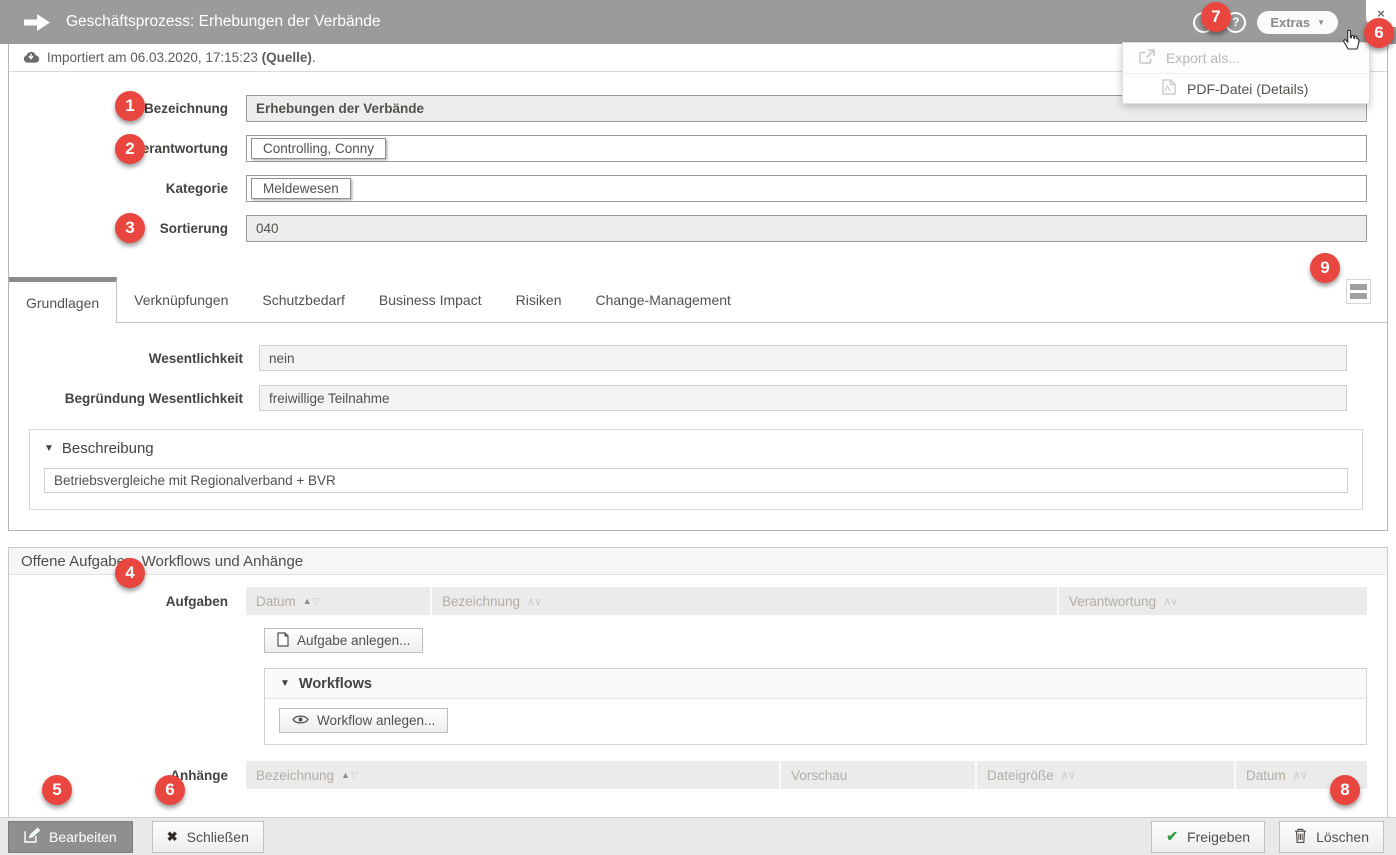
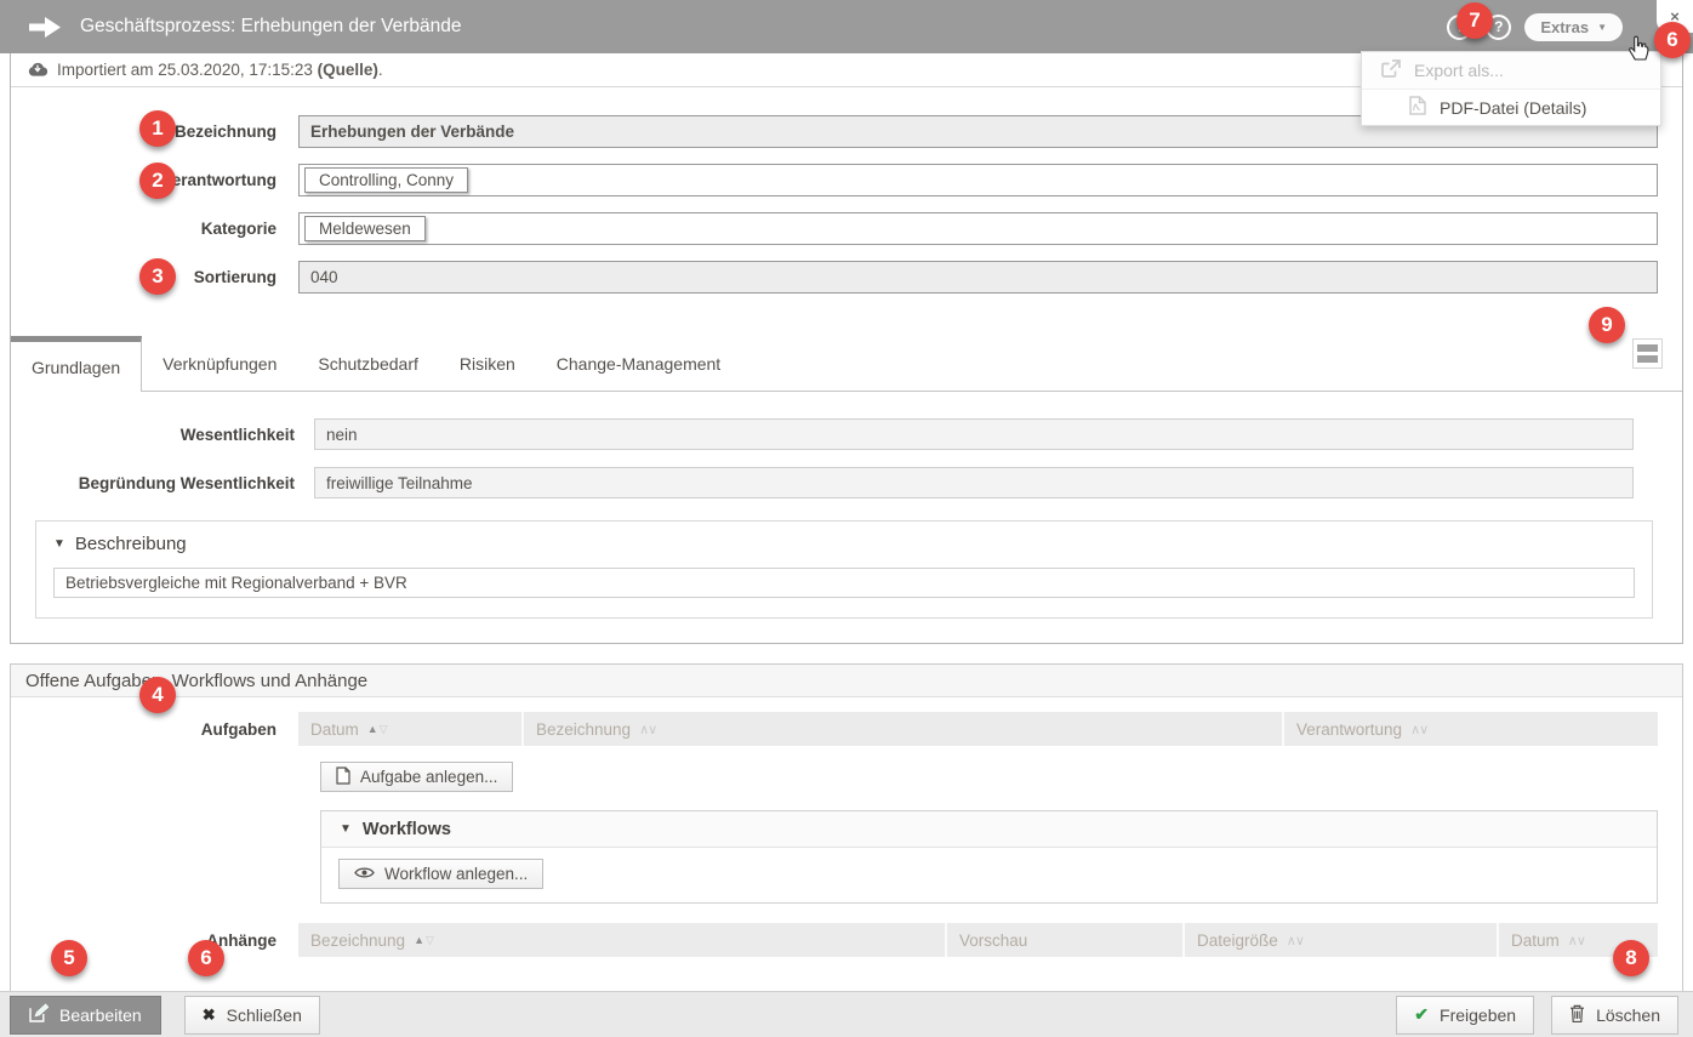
  Geschäftsprozess: Erhebungen der Verbände
  ?
  Extras
  ▼
  ×
  Export als...
  PDF-Datei (Details)
- Importiert am 06.03.2020, 17:15:23 (Quelle).
+ Importiert am 25.03.2020, 17:15:23 (Quelle).
  Bezeichnung
  Erhebungen der Verbände
  erantwortung
  Controlling, Conny
  Kategorie
  Meldewesen
  Sortierung
  040
  Grundlagen
  Verknüpfungen
  Schutzbedarf
- Business Impact
  Risiken
  Change-Management
  Wesentlichkeit
  nein
  Begründung Wesentlichkeit
  freiwillige Teilnahme
  ▼
  Beschreibung
  Betriebsvergleiche mit Regionalverband + BVR
  Offene Aufgab Workflows und Anhänge
  Aufgaben
  Datum
  ▲
  Bezeichnung
  ∧
  ∨
  Verantwortung
  ∧
  ∨
  Aufgabe anlegen...
  ▼
  Workflows
  Workflow anlegen...
  nhänge
  Bezeichnung
  ▲
  Vorschau
  Dateigröße
  ∧
  ∨
  Datum
  ∧
  ∨
  Bearbeiten
  ✖
  Schließen
  ✔
  Freigeben
  Löschen
  1
  2
  3
  4
  5
  6
  7
  6
  8
  9
